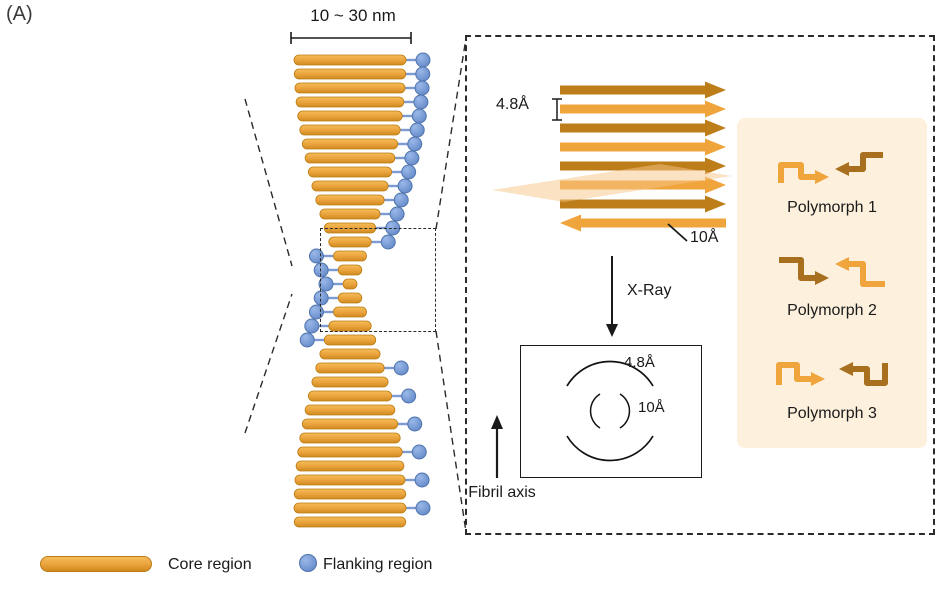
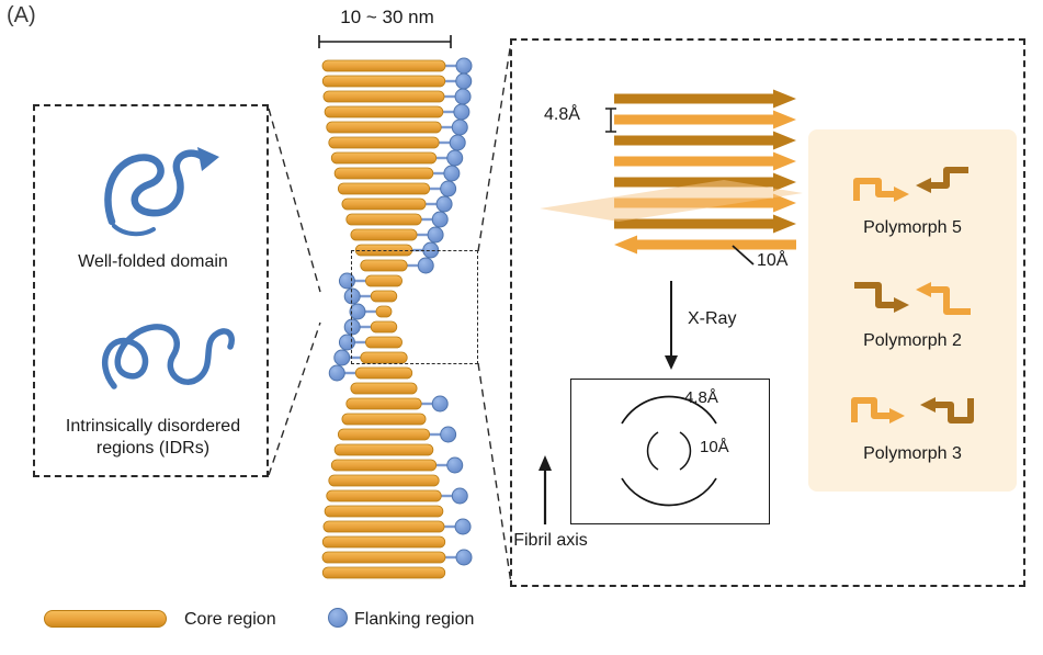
  (A)
  10 ~ 30 nm
+ Well-folded domain
+ Intrinsically disordered regions (IDRs)
- Polymorph 1
+ Polymorph 5
  Polymorph 2
  Polymorph 3
  4.8Å
  10Å
  4.8Å
  10Å
  X-Ray
  Fibril axis
  Core region
  Flanking region
